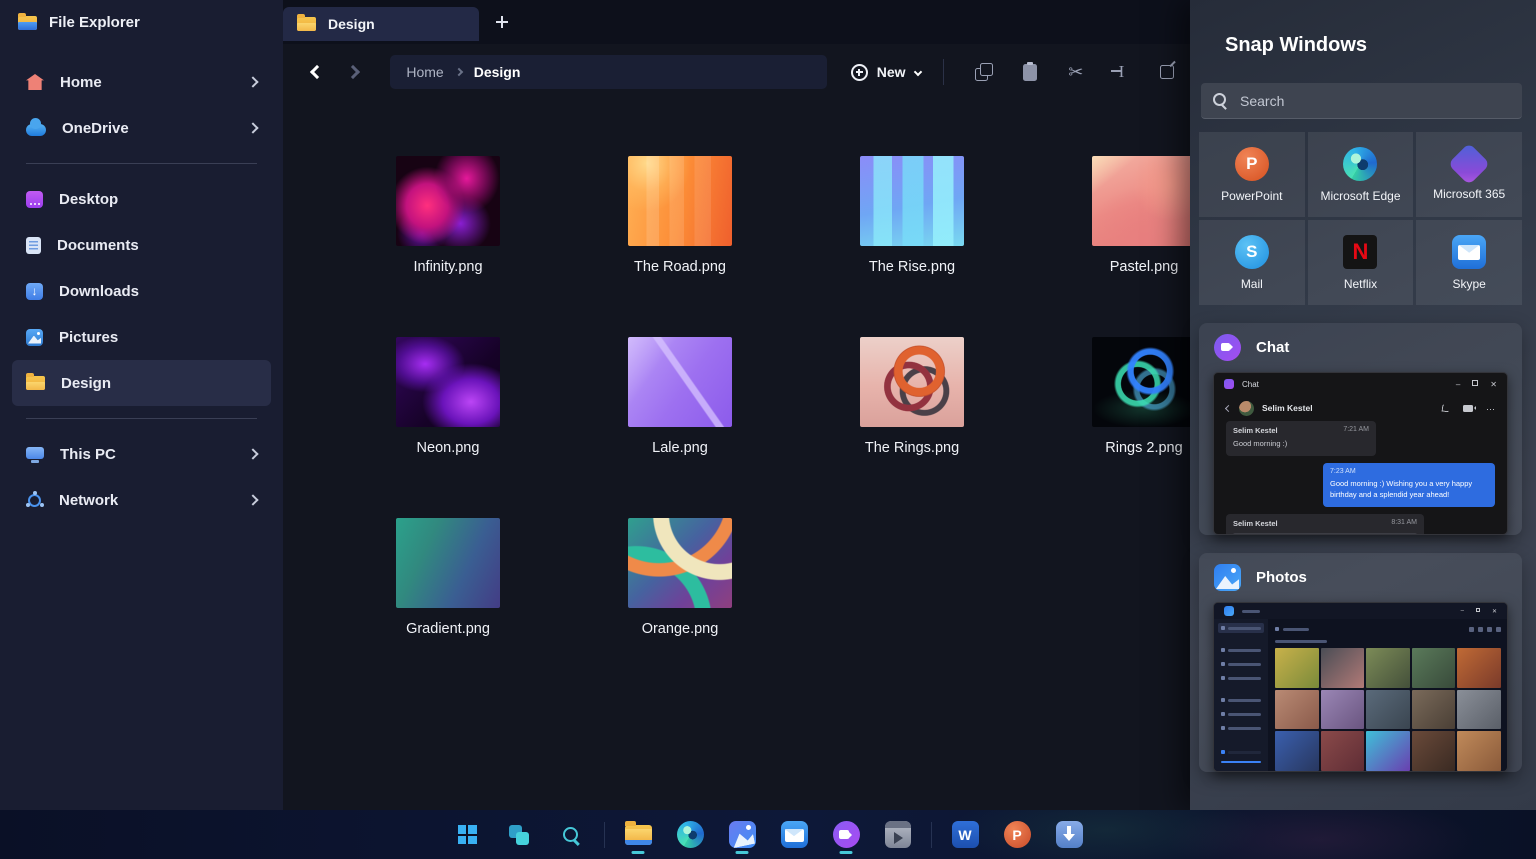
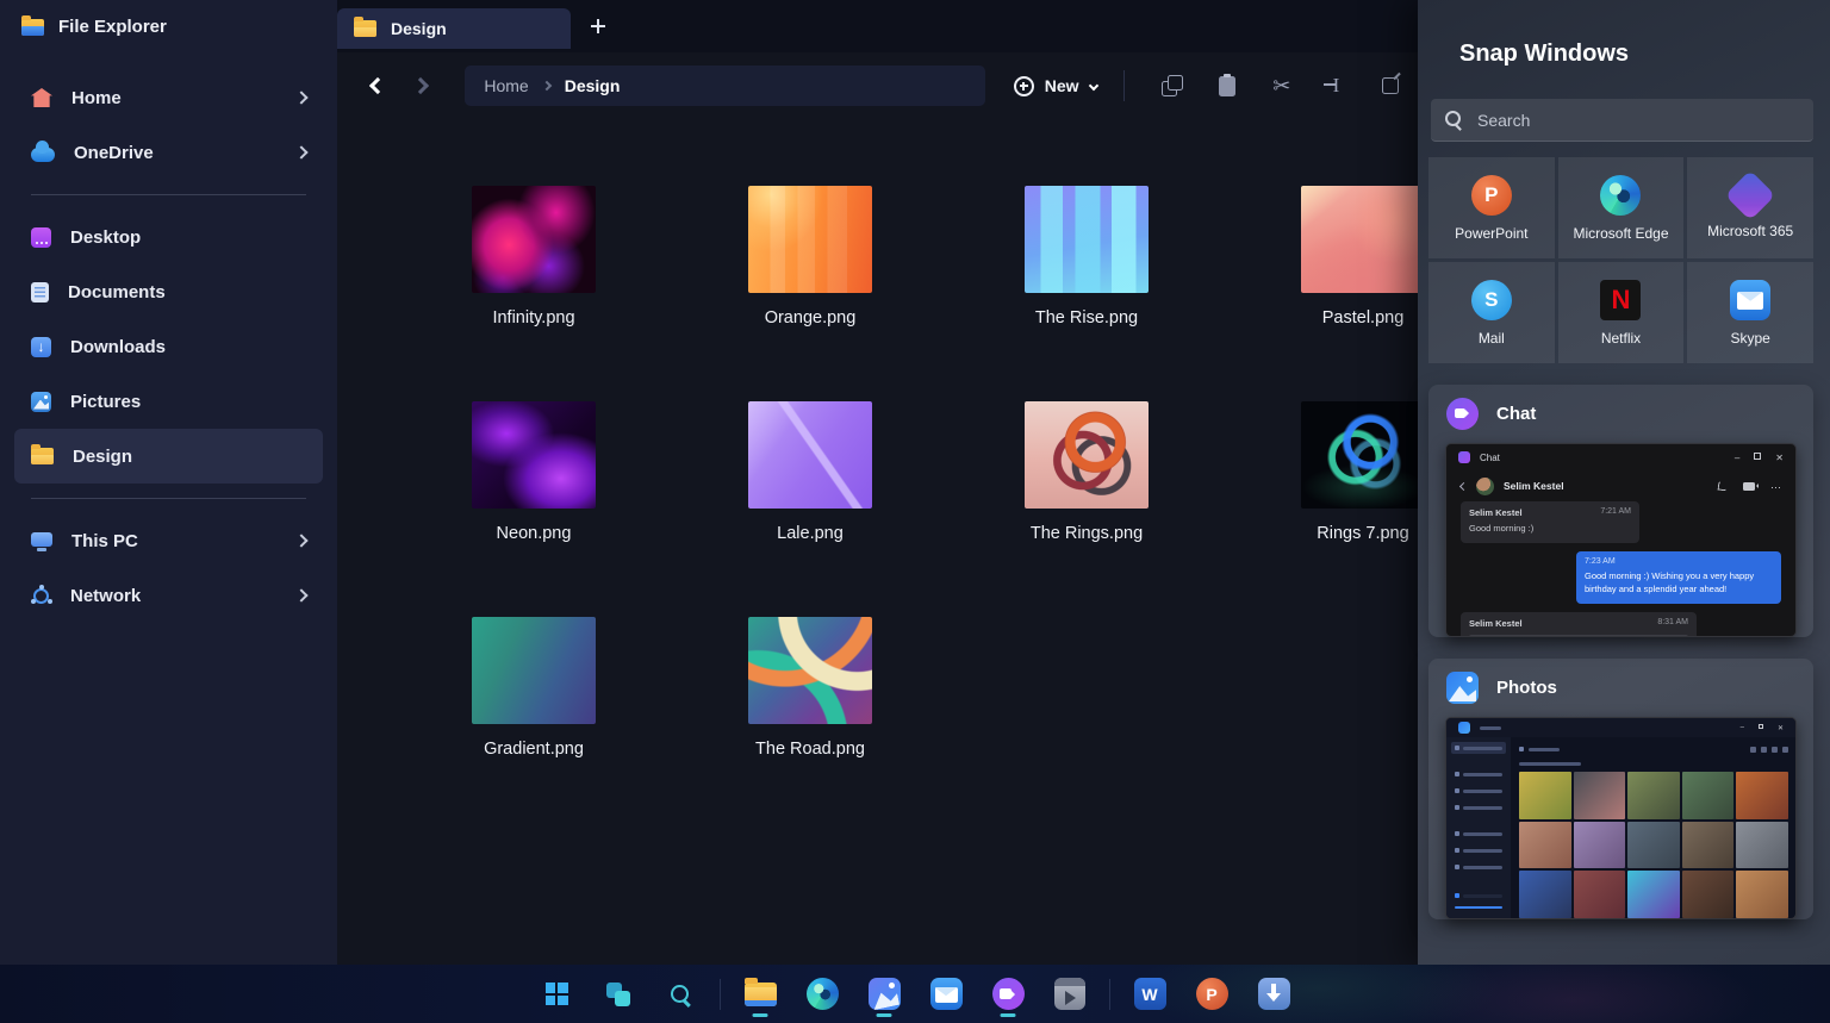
  File Explorer
  Home
  OneDrive
  Desktop
  Documents
  Downloads
  Pictures
  Design
  This PC
  Network
  Design
  Home
  Design
  New
  Infinity.png
- The Road.png
+ Orange.png
  The Rise.png
  Pastel.png
  Neon.png
  Lale.png
  The Rings.png
- Rings 2.png
+ Rings 7.png
  Gradient.png
- Orange.png
+ The Road.png
  Snap Windows
  Search
  P
  PowerPoint
  Microsoft Edge
  Microsoft 365
  S
  Mail
  N
  Netflix
  Skype
  Chat
  Chat
  –
  ✕
  Selim Kestel
  Selim Kestel
  Good morning :)
  Good morning :) Wishing you a very happy birthday and a splendid year ahead!
  Selim Kestel
  Photos
  W
  P
